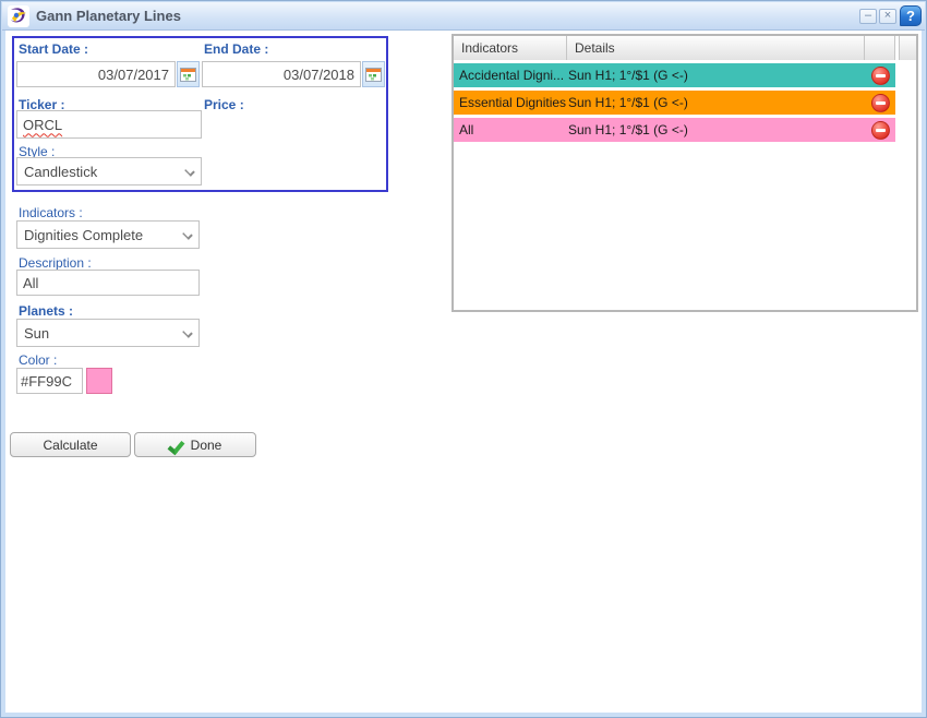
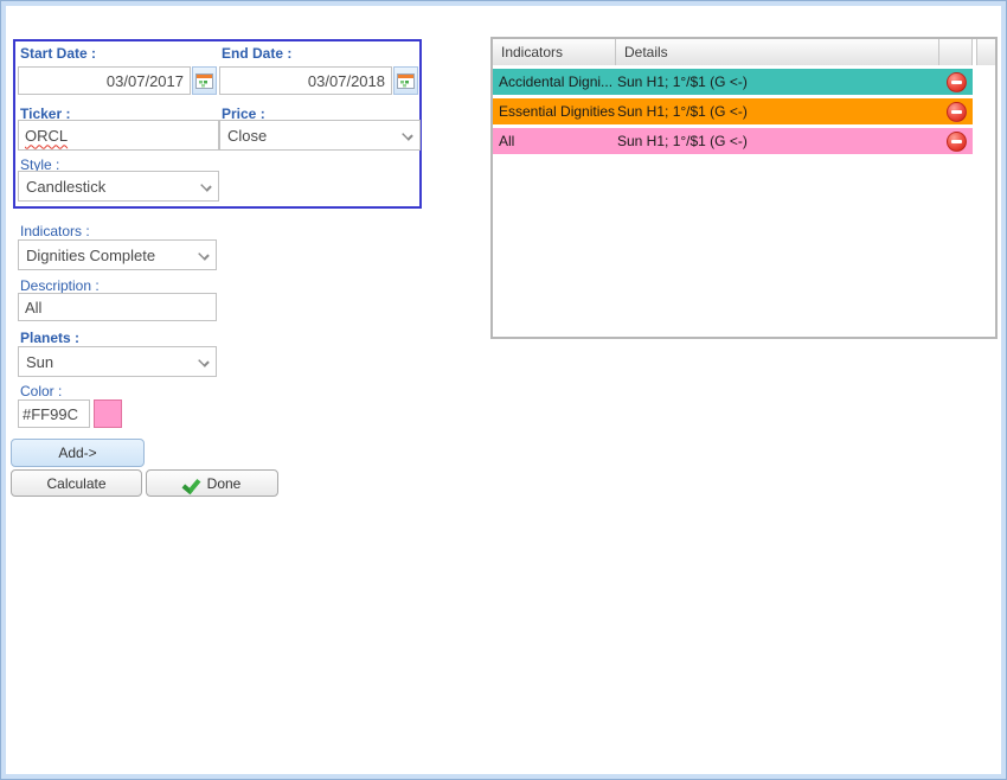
- Gann Planetary Lines
- –
- ×
- ?
  Start Date :
  03/07/2017
  End Date :
  03/07/2018
  Ticker :
  ORCL
  Price :
+ Close
  Style :
  Candlestick
  Indicators :
  Dignities Complete
  Description :
  All
  Planets :
  Sun
  Color :
  #FF99C
+ Add->
  Calculate
  Done
  Indicators
  Details
  Accidental Digni...
  Sun H1; 1°/$1 (G <-)
  Essential Dignities
  Sun H1; 1°/$1 (G <-)
  All
  Sun H1; 1°/$1 (G <-)
